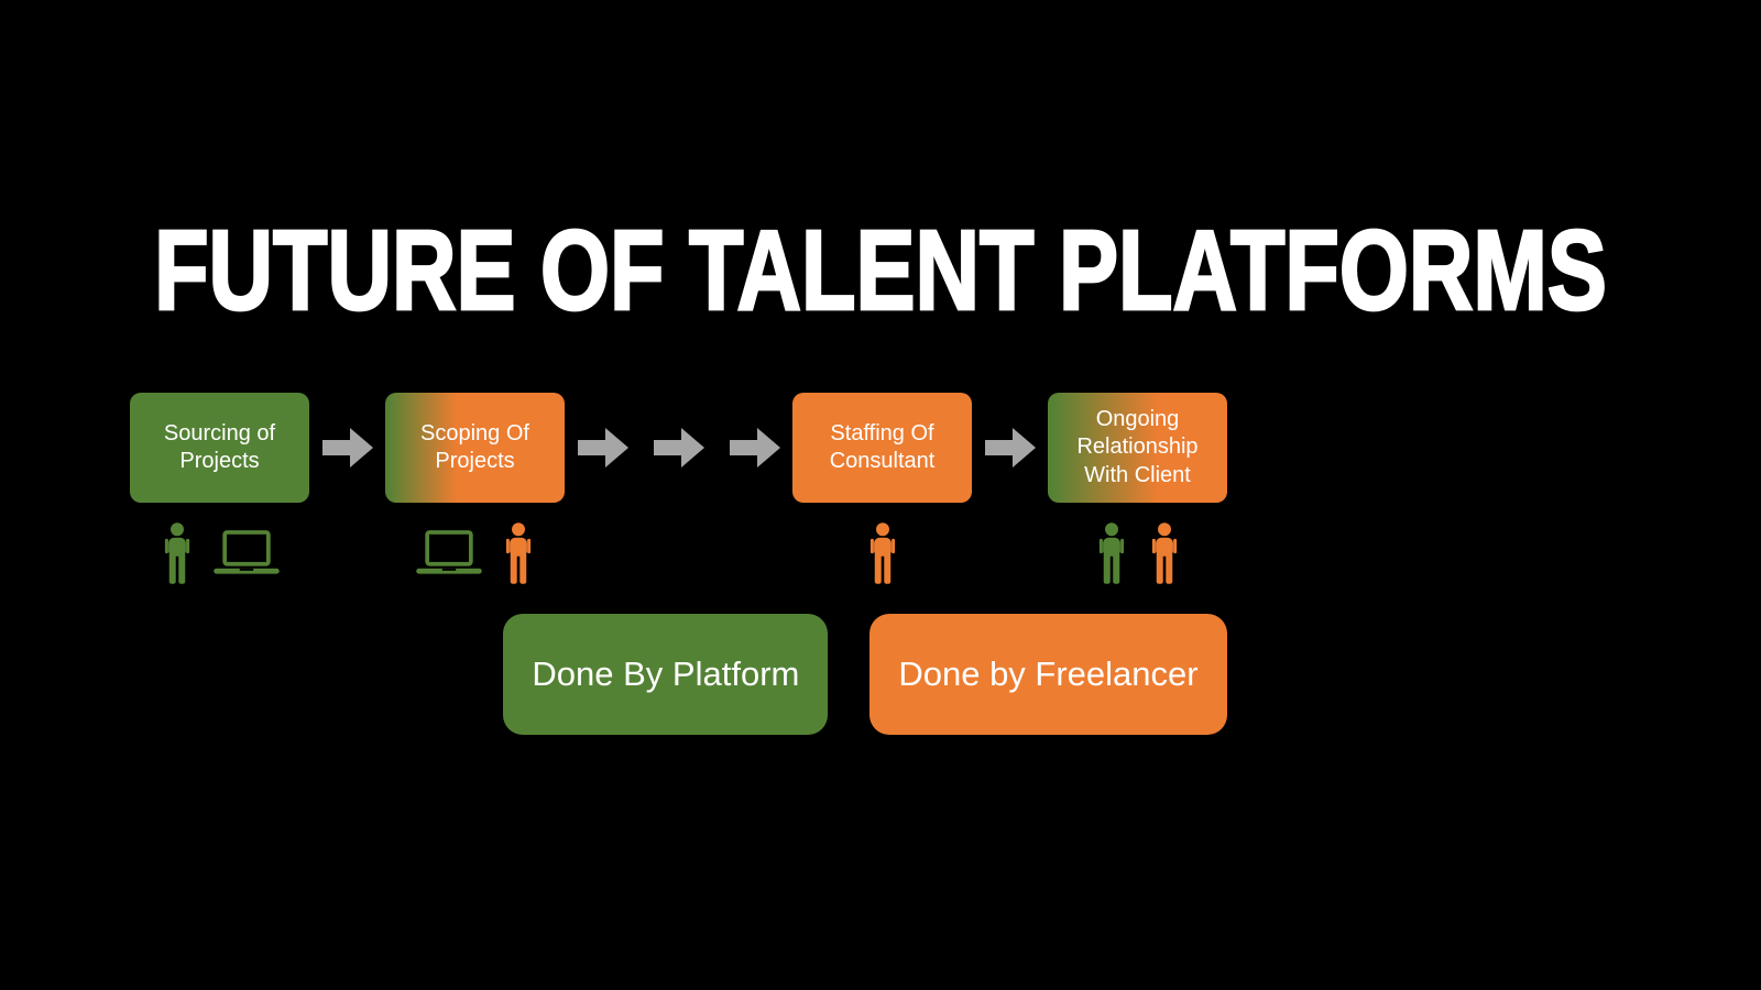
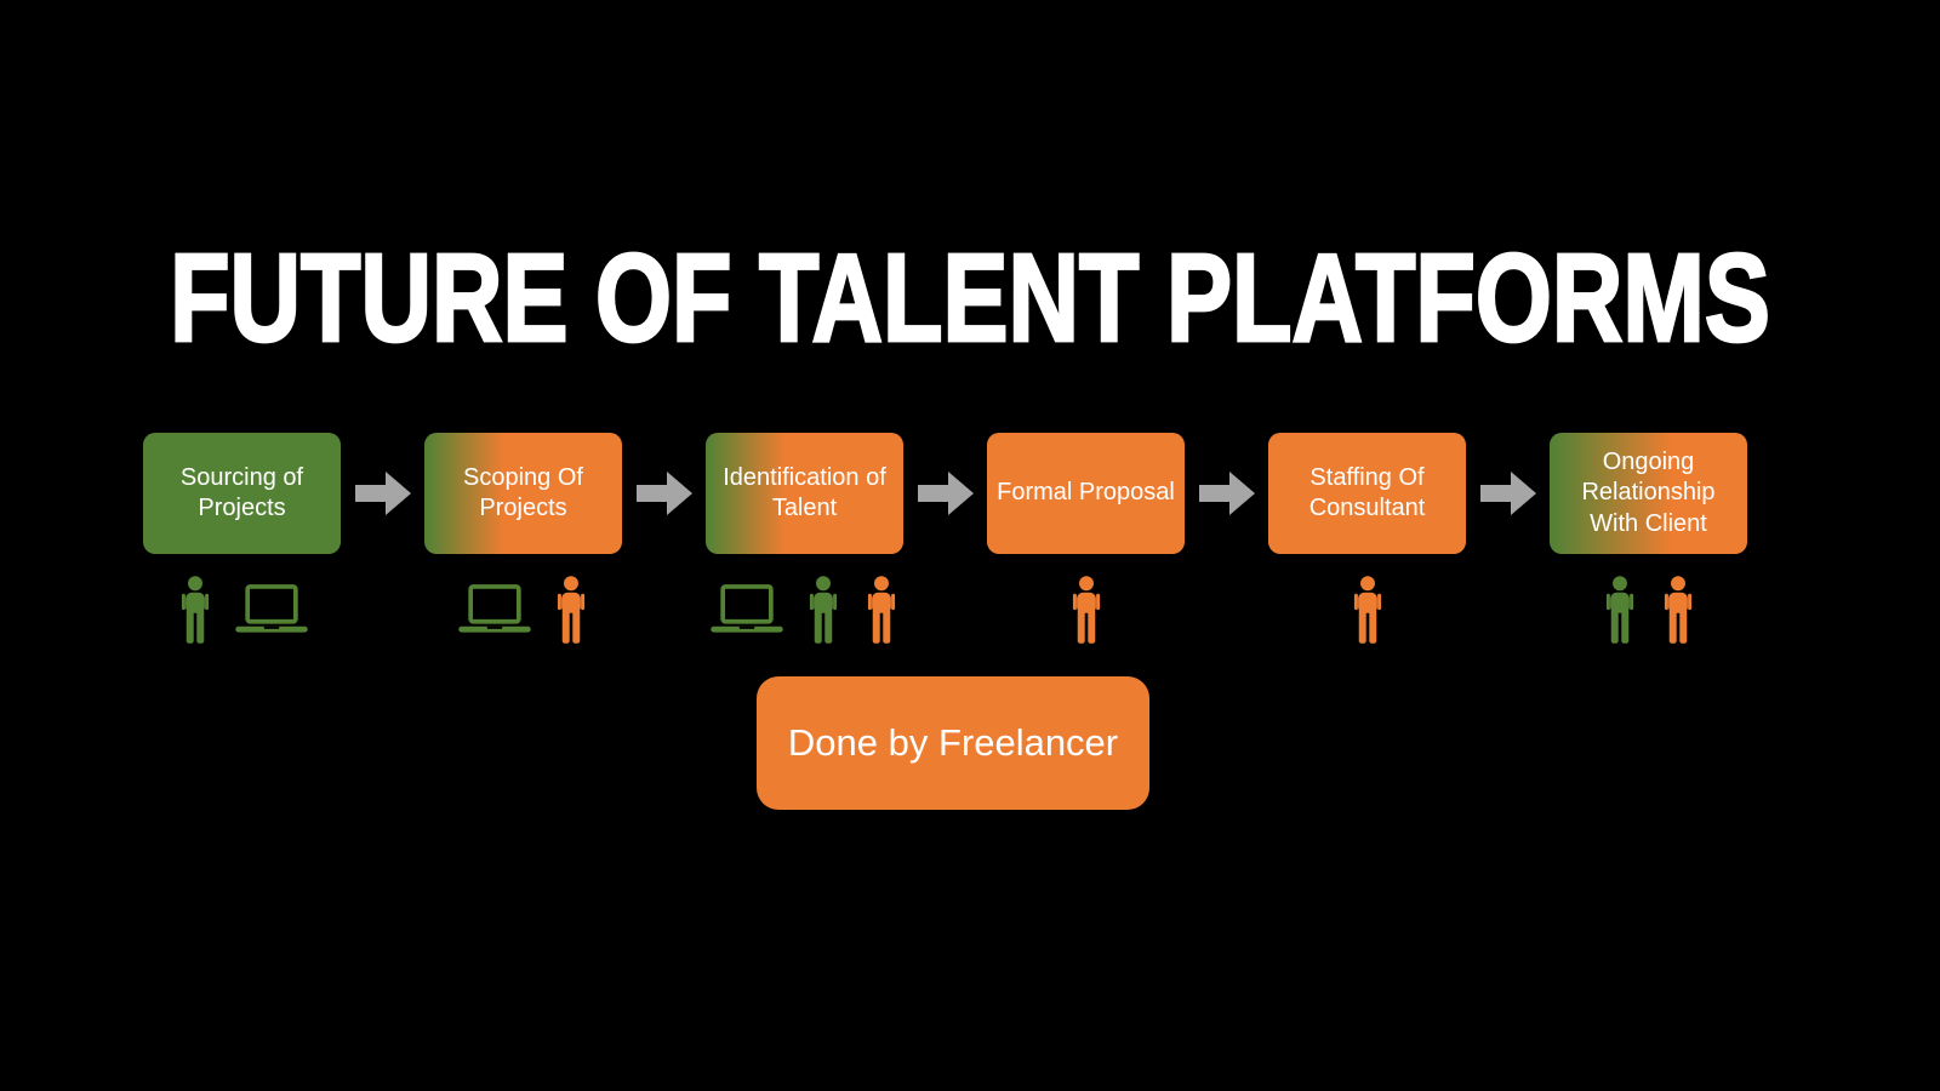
  FUTURE OF TALENT PLATFORMS
  Sourcing of Projects
  Scoping Of Projects
+ Identification of Talent
+ Formal Proposal
  Staffing Of Consultant
  Ongoing Relationship With Client
- Done By Platform
  Done by Freelancer
